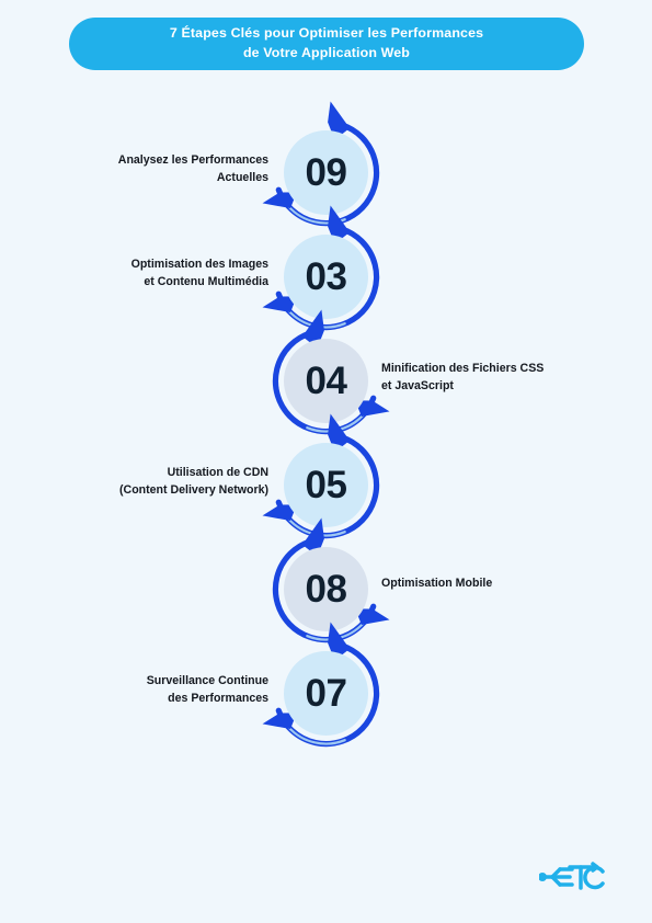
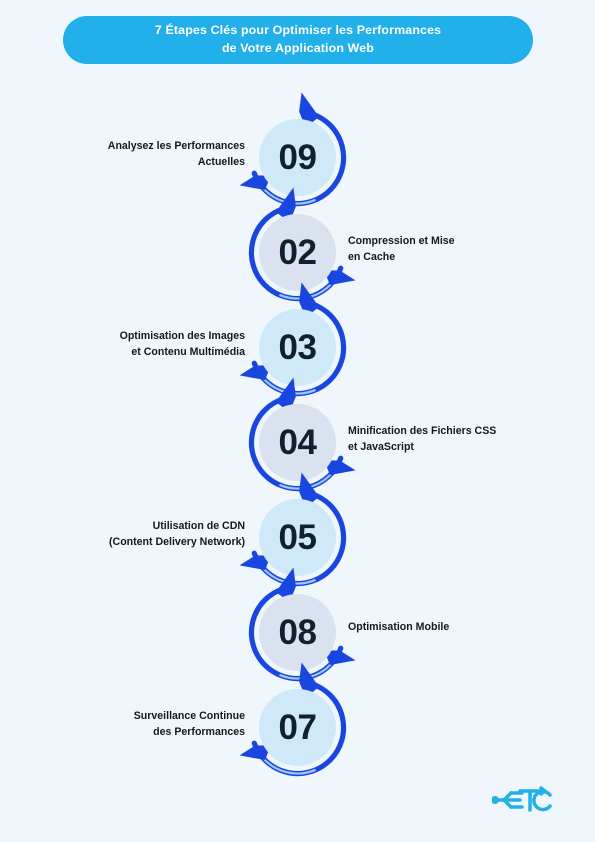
  7 Étapes Clés pour Optimiser les Performances
  de Votre Application Web
  09
  Analysez les Performances
  Actuelles
+ 02
+ Compression et Mise
+ en Cache
  03
  Optimisation des Images
  et Contenu Multimédia
  04
  Minification des Fichiers CSS
  et JavaScript
  05
  Utilisation de CDN
  (Content Delivery Network)
  08
  Optimisation Mobile
  07
  Surveillance Continue
  des Performances
